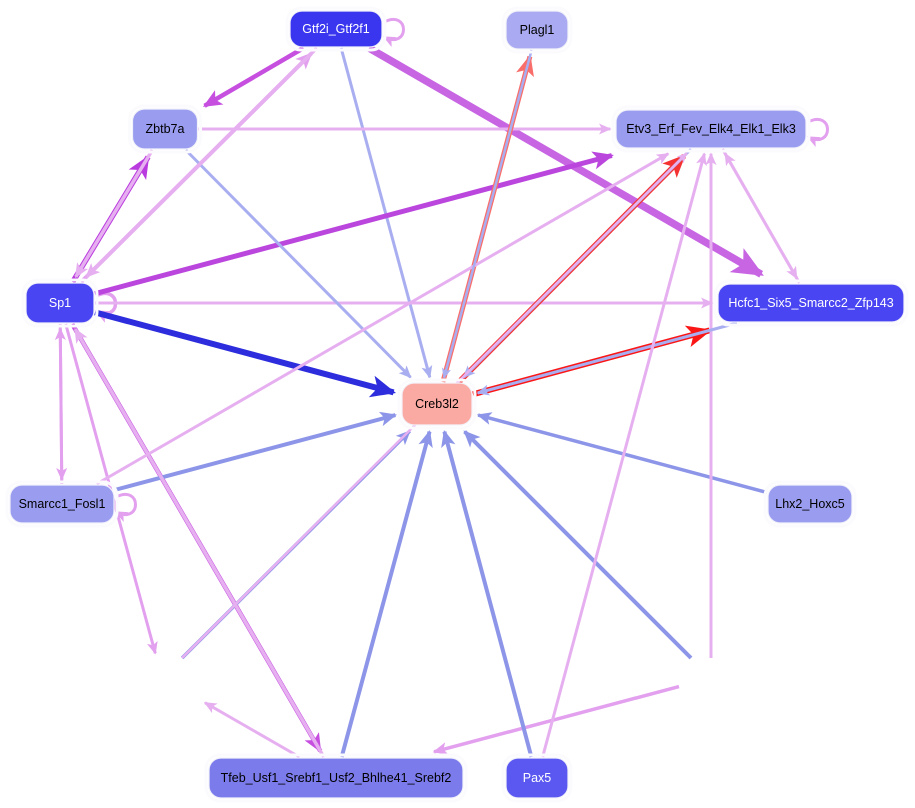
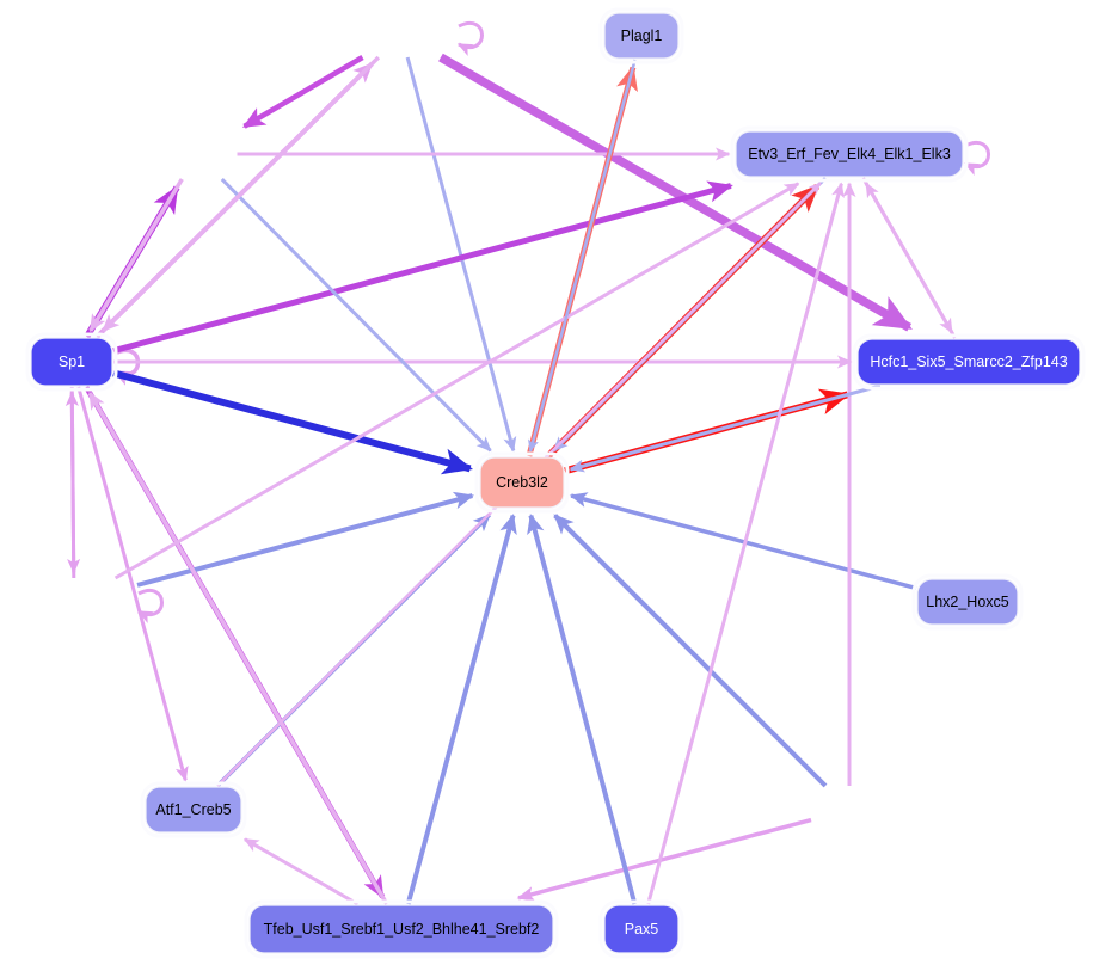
- Gtf2i_Gtf2f1
  Plagl1
- Zbtb7a
  Etv3_Erf_Fev_Elk4_Elk1_Elk3
  Sp1
  Hcfc1_Six5_Smarcc2_Zfp143
  Creb3l2
- Smarcc1_Fosl1
  Lhx2_Hoxc5
+ Atf1_Creb5
  Tfeb_Usf1_Srebf1_Usf2_Bhlhe41_Srebf2
  Pax5
